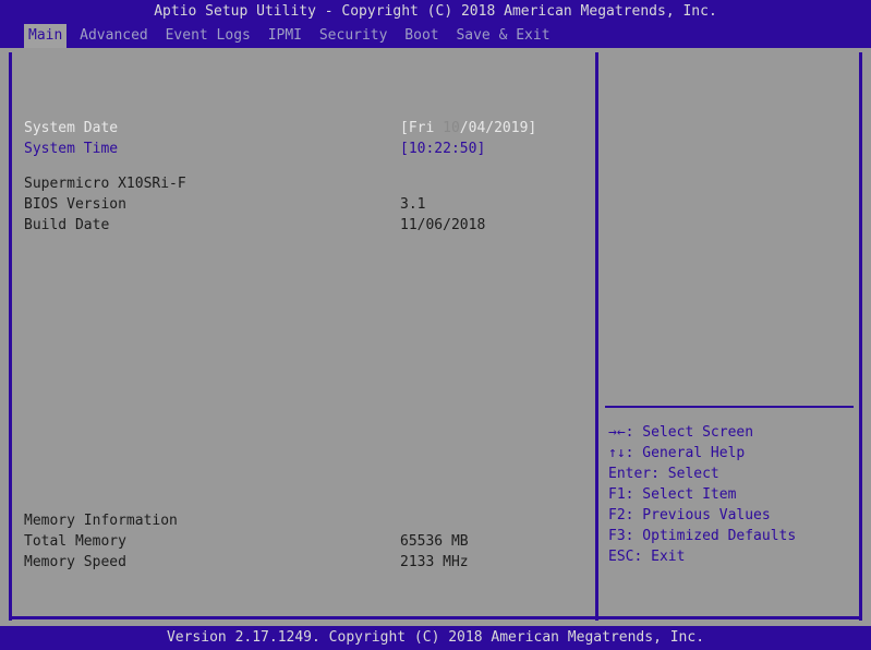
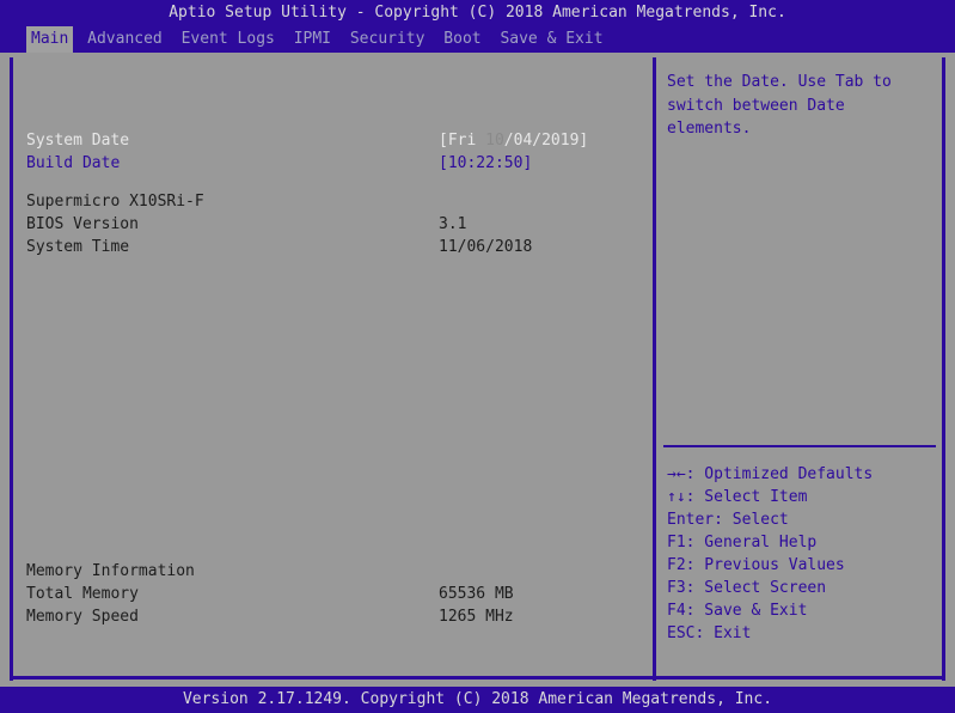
  Aptio Setup Utility - Copyright (C) 2018 American Megatrends, Inc.
  Main Advanced Event Logs IPMI Security Boot Save & Exit
  System Date
  [Fri /04/2019]
- System Time
+ Build Date
  [10:22:50]
  Supermicro X10SRi-F
  BIOS Version
  3.1
- Build Date
+ System Time
  11/06/2018
  Memory Information
  Total Memory
  65536 MB
  Memory Speed
- 2133 MHz
+ 1265 MHz
+ Set the Date. Use Tab to switch between Date elements.
- →←: Select Screen
+ →←: Optimized Defaults
- ↑↓: General Help
+ ↑↓: Select Item
  Enter: Select
- F1: Select Item
+ F1: General Help
  F2: Previous Values
- F3: Optimized Defaults
+ F3: Select Screen
+ F4: Save & Exit
  ESC: Exit
  Version 2.17.1249. Copyright (C) 2018 American Megatrends, Inc.
